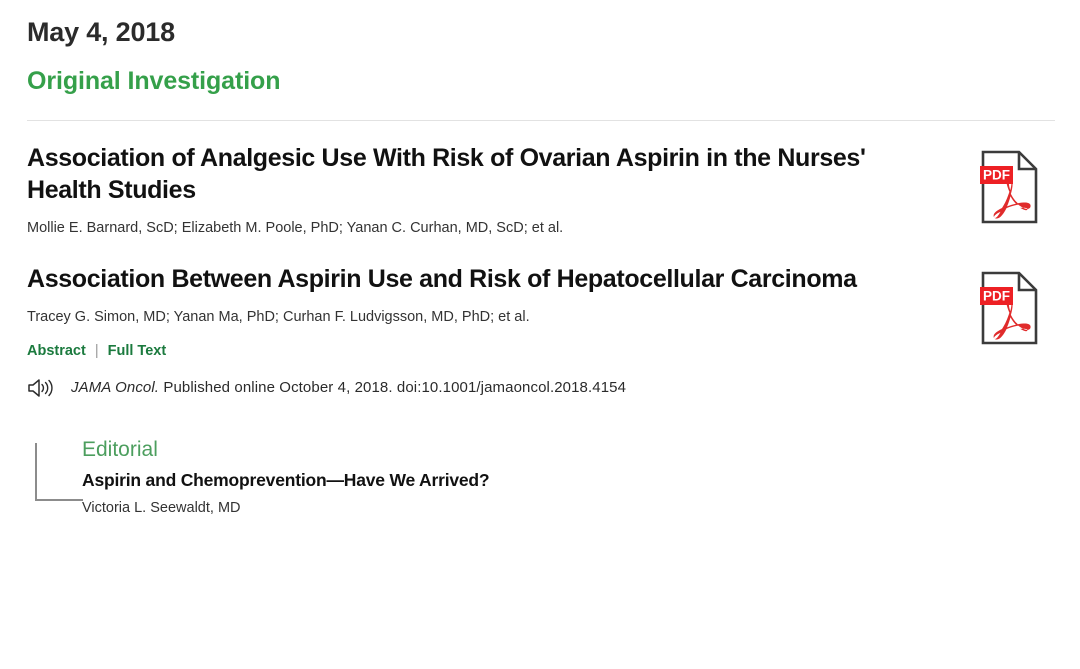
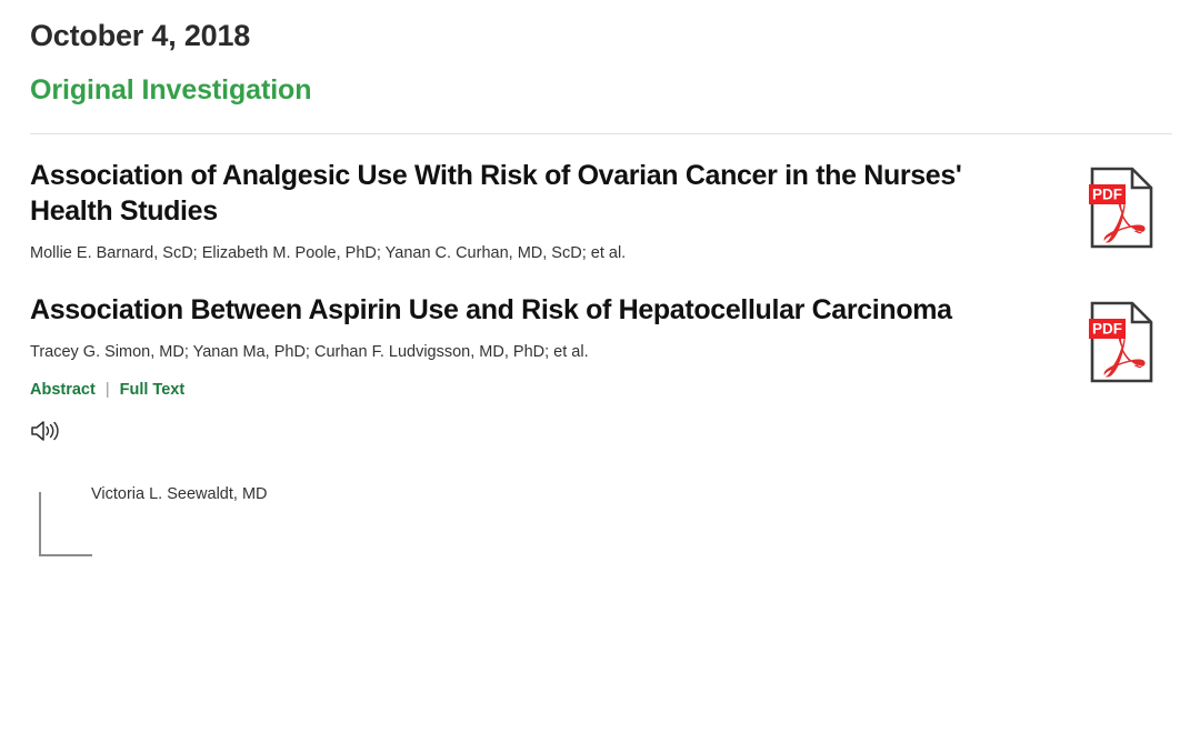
- May 4, 2018
+ October 4, 2018
  Original Investigation
- Association of Analgesic Use With Risk of Ovarian Aspirin in the Nurses' Health Studies
+ Association of Analgesic Use With Risk of Ovarian Cancer in the Nurses' Health Studies
  Mollie E. Barnard, ScD; Elizabeth M. Poole, PhD; Yanan C. Curhan, MD, ScD; et al.
  PDF
  Association Between Aspirin Use and Risk of Hepatocellular Carcinoma
  Tracey G. Simon, MD; Yanan Ma, PhD; Curhan F. Ludvigsson, MD, PhD; et al.
  PDF
  Abstract
  |
  Full Text
- JAMA Oncol. Published online October 4, 2018. doi:10.1001/jamaoncol.2018.4154
- Editorial
- Aspirin and Chemoprevention—Have We Arrived?
  Victoria L. Seewaldt, MD
